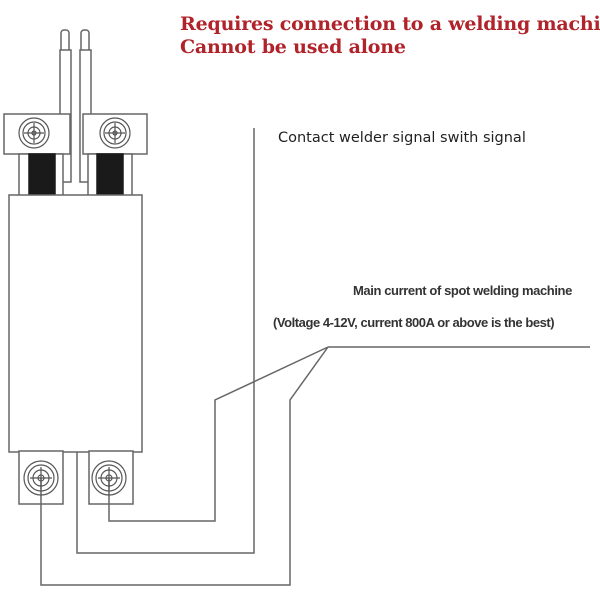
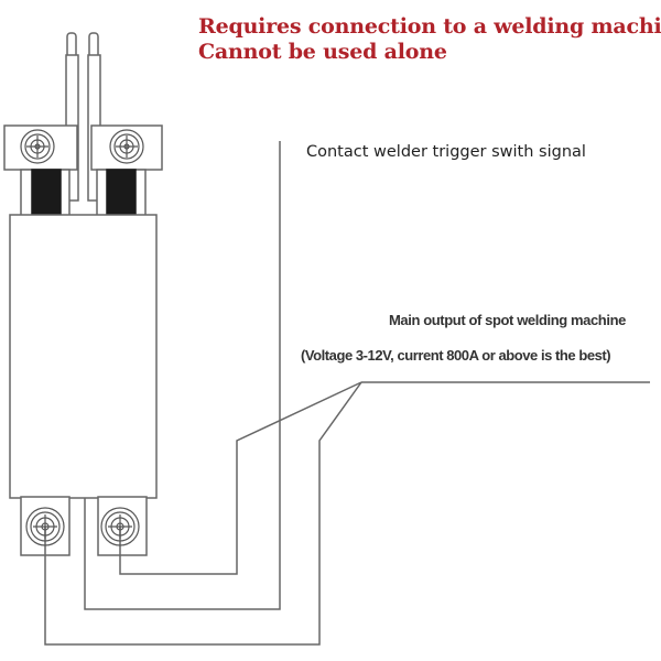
  Requires connection to a welding machi
  Cannot be used alone
- Contact welder signal swith signal
+ Contact welder trigger swith signal
- Main current of spot welding machine
+ Main output of spot welding machine
- (Voltage 4-12V, current 800A or above is the best)
+ (Voltage 3-12V, current 800A or above is the best)
